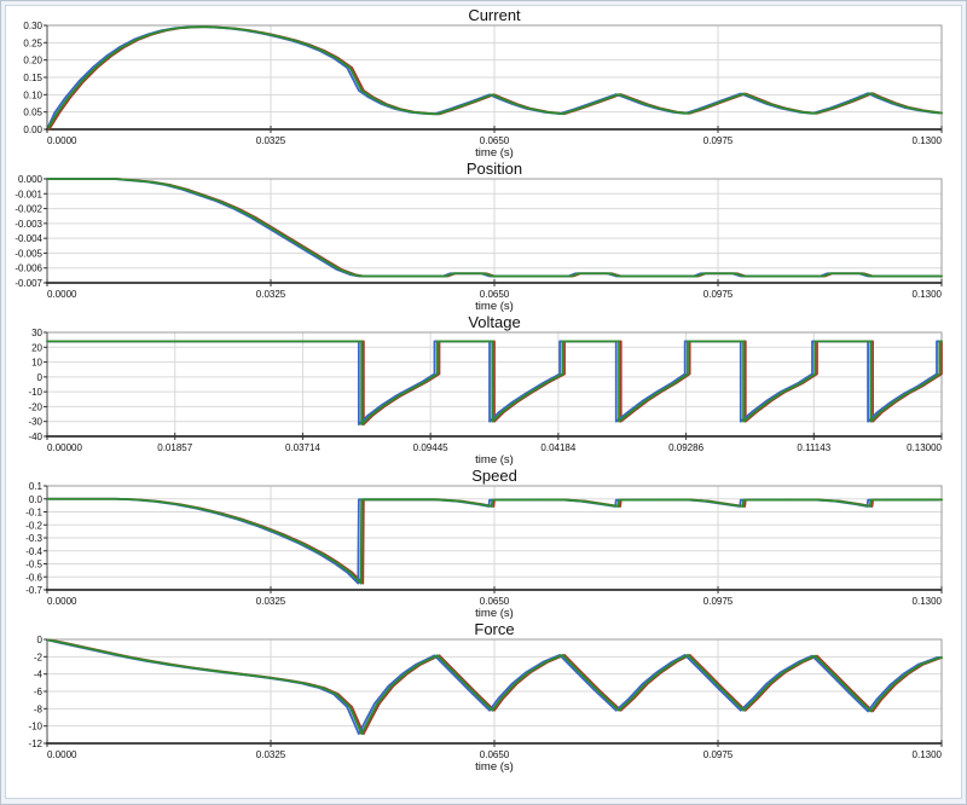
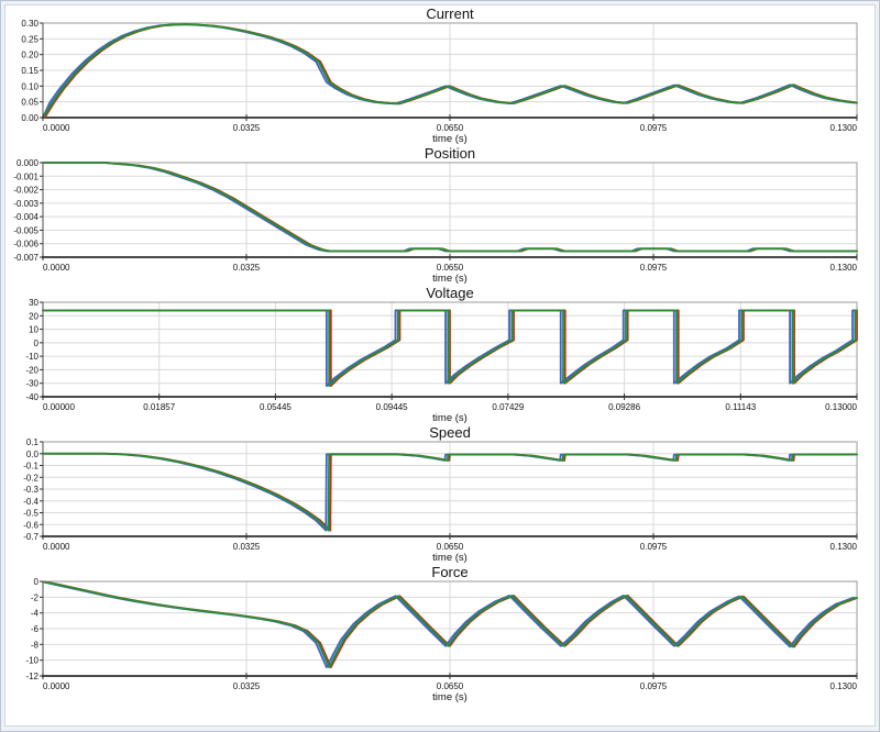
  Current
  0.30
  0.25
  0.20
  0.15
  0.10
  0.05
  0.00
  0.0000
  0.0325
  0.0650
  0.0975
  0.1300
  time (s)
  Position
  0.000
  -0.001
  -0.002
  -0.003
  -0.004
  -0.005
  -0.006
  -0.007
  0.0000
  0.0325
  0.0650
  0.0975
  0.1300
  time (s)
  Voltage
  30
  20
  10
  0
  -10
  -20
  -30
  -40
  0.00000
  0.01857
- 0.03714
+ 0.05445
  0.09445
- 0.04184
+ 0.07429
  0.09286
  0.11143
  0.13000
  time (s)
  Speed
  0.1
  0.0
  -0.1
  -0.2
  -0.3
  -0.4
  -0.5
  -0.6
  -0.7
  0.0000
  0.0325
  0.0650
  0.0975
  0.1300
  time (s)
  Force
  0
  -2
  -4
  -6
  -8
  -10
  -12
  0.0000
  0.0325
  0.0650
  0.0975
  0.1300
  time (s)
